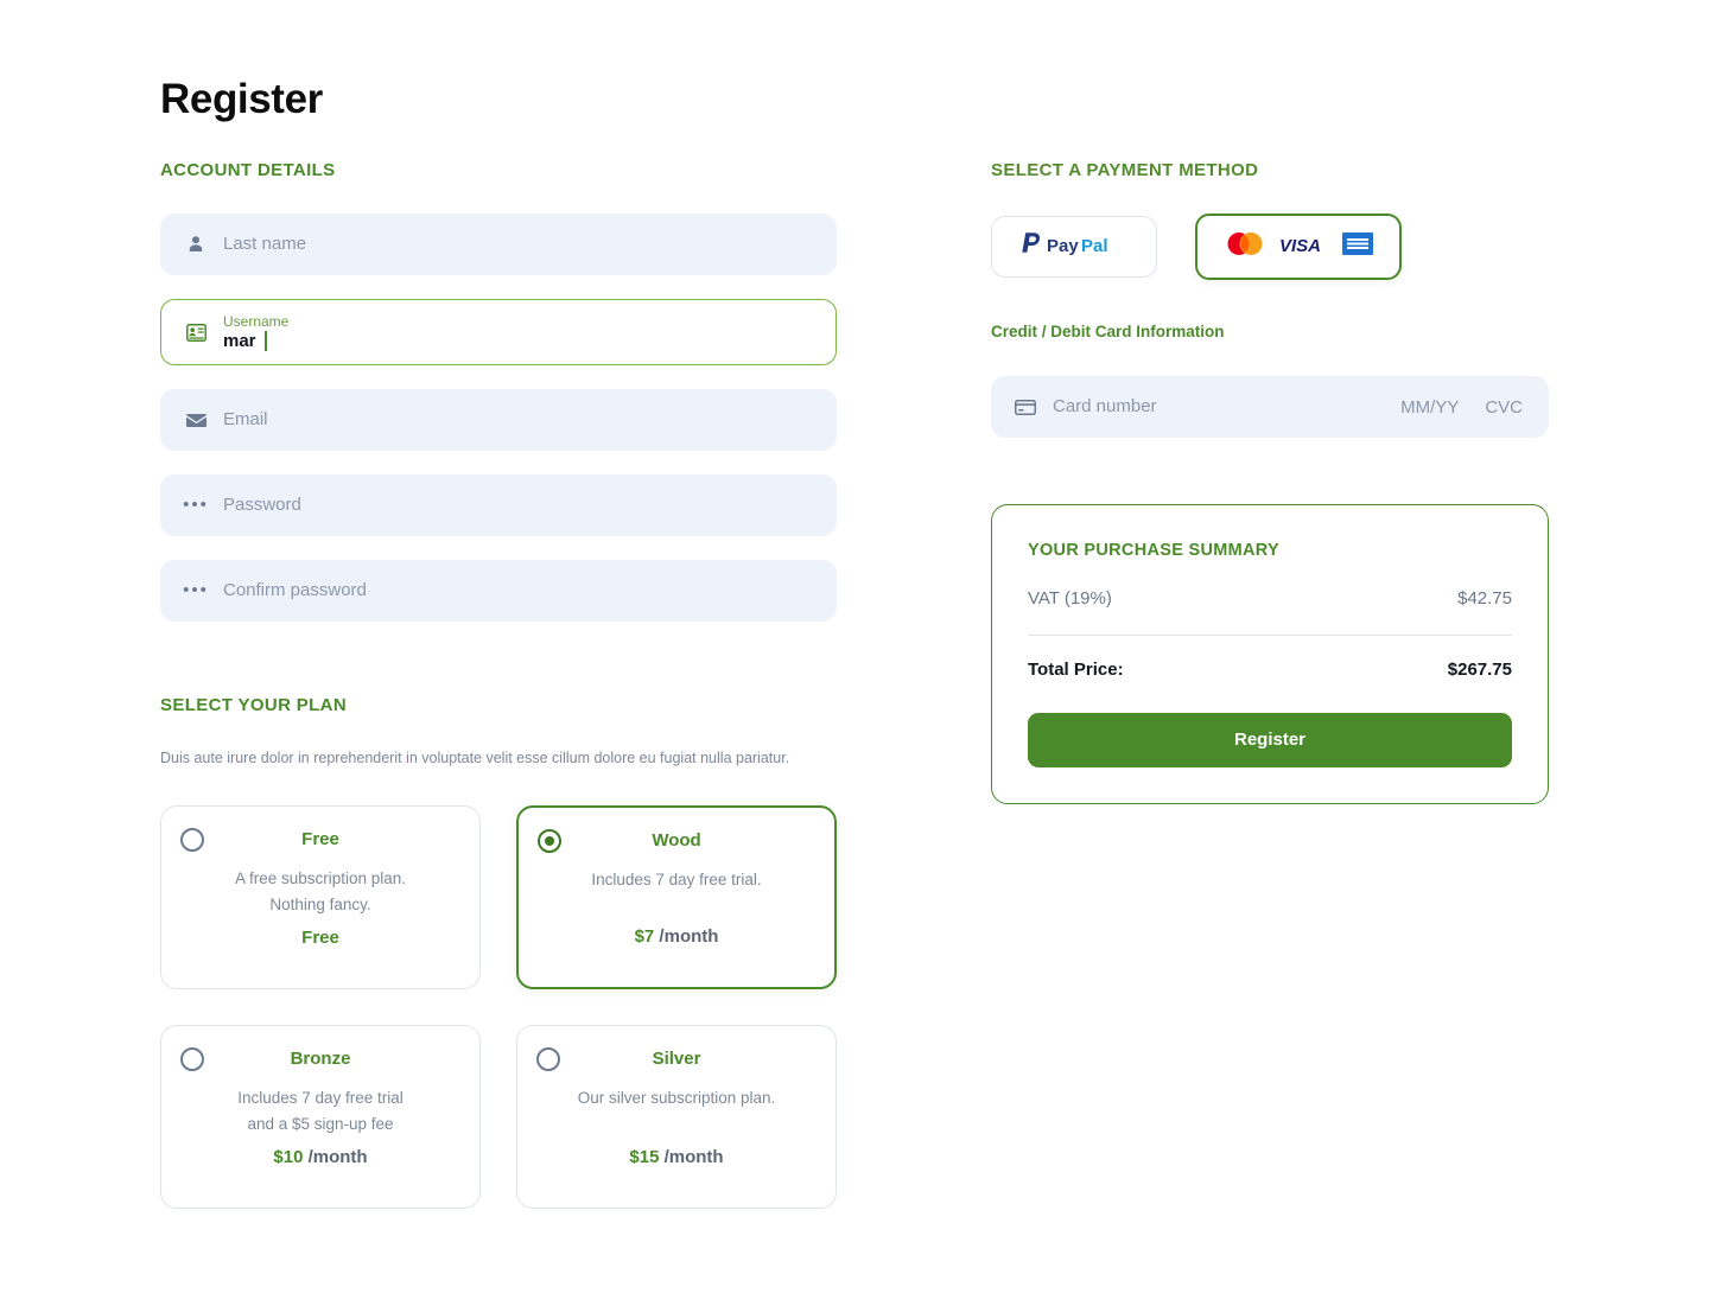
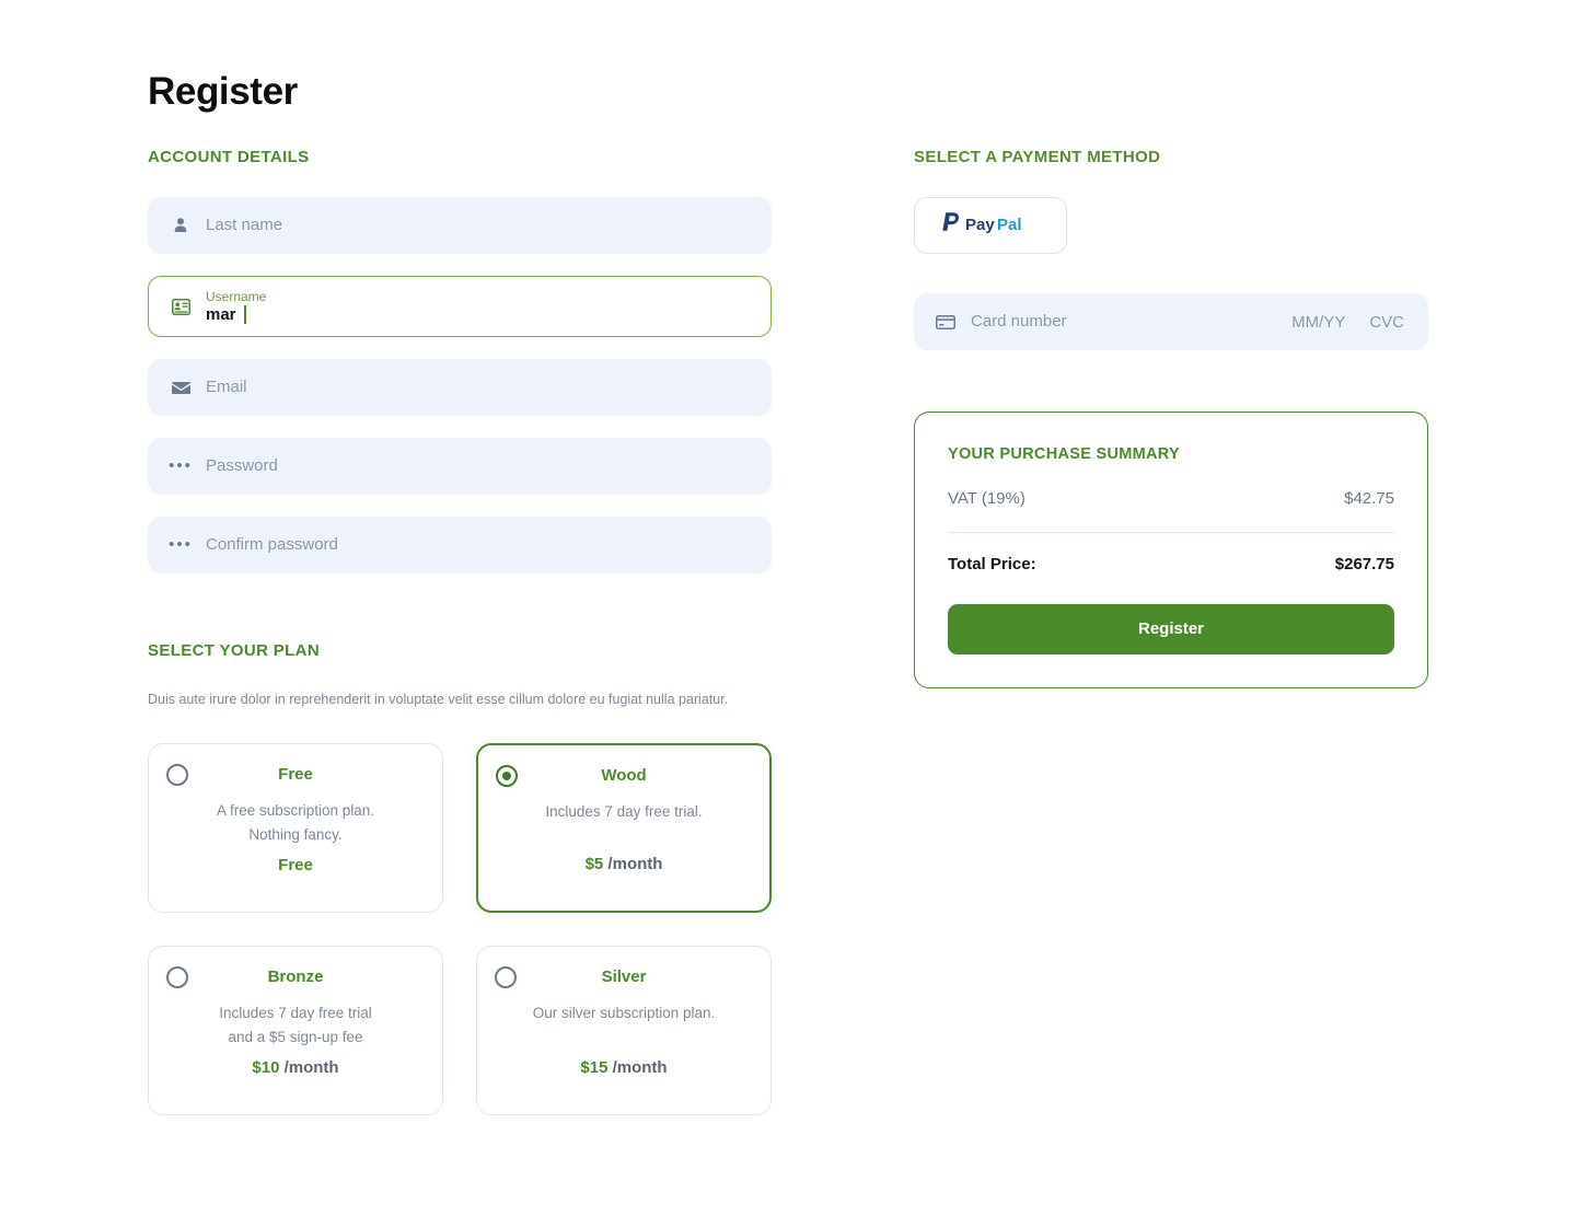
  Register
  ACCOUNT DETAILS
  Last name
  Username
  mar
  Email
  •••
  Password
  •••
  Confirm password
  SELECT YOUR PLAN
  Duis aute irure dolor in reprehenderit in voluptate velit esse cillum dolore eu fugiat nulla pariatur.
  Free
  A free subscription plan.
  Nothing fancy.
  Free
  Wood
  Includes 7 day free trial.
- $7 /month
+ $5 /month
  Bronze
  Includes 7 day free trial
  and a $5 sign-up fee
  $10 /month
  Silver
  Our silver subscription plan.
  $15 /month
  SELECT A PAYMENT METHOD
  Pay
  Pal
- VISA
- Credit / Debit Card Information
  Card number
  MM/YY
  CVC
  YOUR PURCHASE SUMMARY
  VAT (19%)
  $42.75
  Total Price:
  $267.75
  Register
